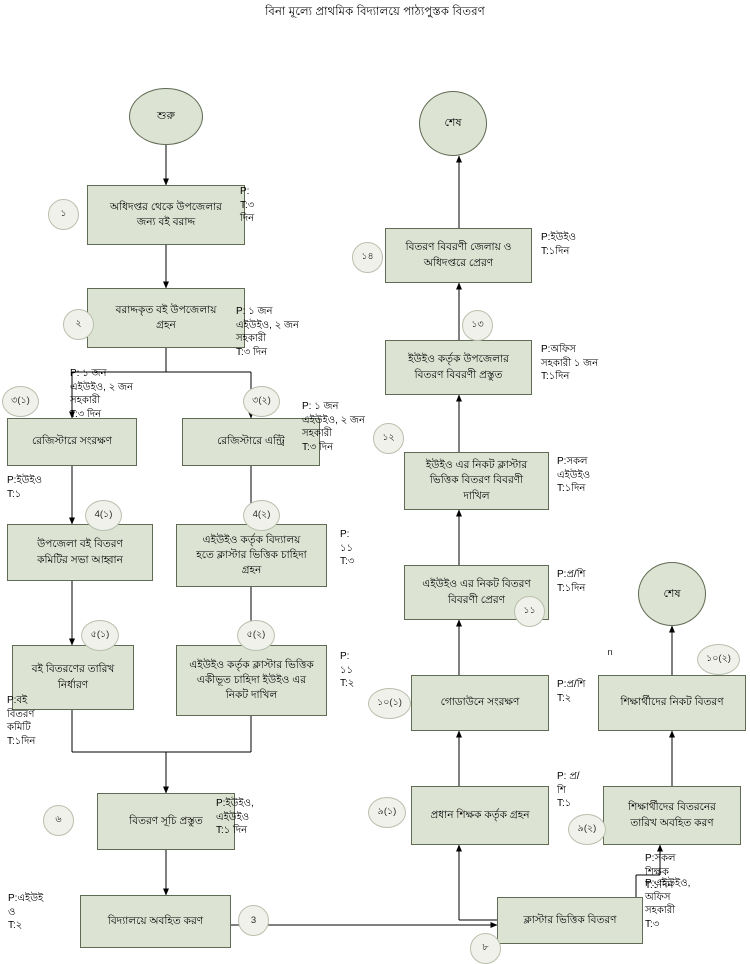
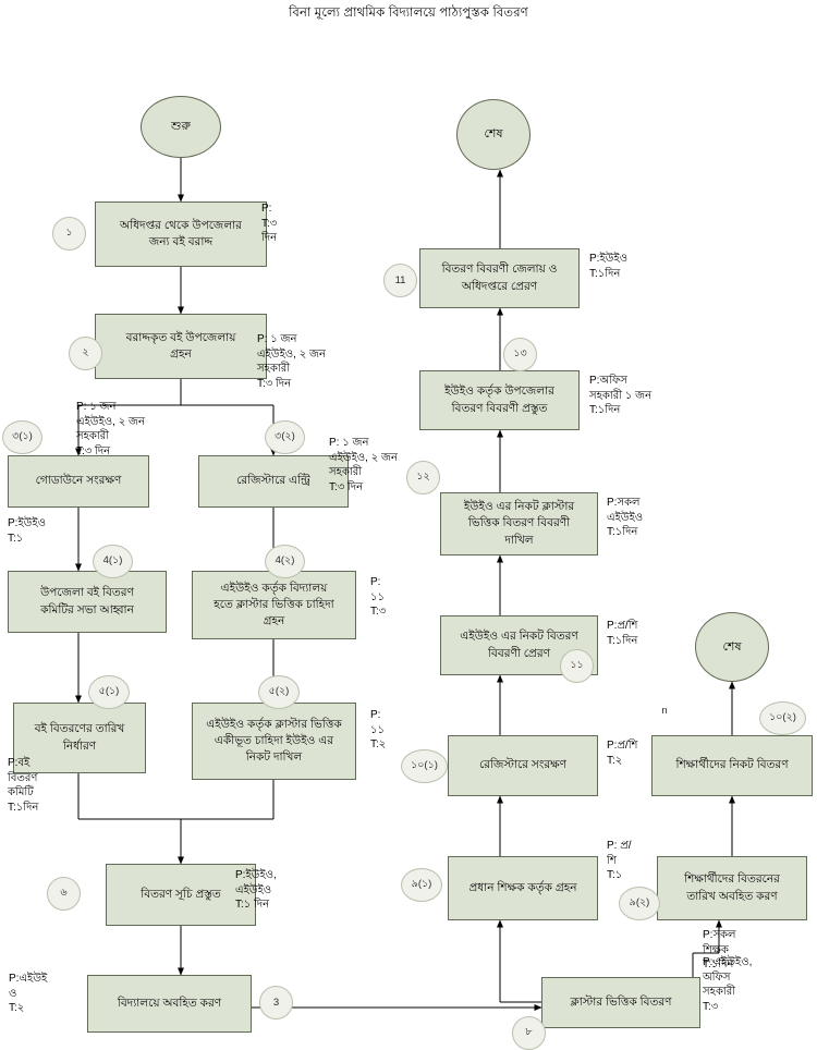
  বিনা মূল্যে প্রাথমিক বিদ্যালয়ে পাঠ্যপুস্তক বিতরণ
  শুরু
  শেষ
  শেষ
  অধিদপ্তর থেকে উপজেলার
  জন্য বই বরাদ্দ
  বরাদ্দকৃত বই উপজেলায়
  গ্রহন
- রেজিস্টারে সংরক্ষণ
+ গোডাউনে সংরক্ষণ
  রেজিস্টারে এন্ট্রি
  উপজেলা বই বিতরণ
  কমিটির সভা আহ্বান
  এইউইও কর্তৃক বিদ্যালয়
  হতে ক্লাস্টার ভিত্তিক চাহিদা
  গ্রহন
  বই বিতরণের তারিখ
  নির্ধারণ
  এইউইও কর্তৃক ক্লাস্টার ভিত্তিক
  একীভূত চাহিদা ইউইও এর
  নিকট দাখিল
  বিতরণ সূচি প্রস্তুত
  বিদ্যালয়ে অবহিত করণ
  ক্লাস্টার ভিত্তিক বিতরণ
  প্রধান শিক্ষক কর্তৃক গ্রহন
  শিক্ষার্থীদের বিতরনের
  তারিখ অবহিত করণ
- গোডাউনে সংরক্ষণ
+ রেজিস্টারে সংরক্ষণ
  শিক্ষার্থীদের নিকট বিতরণ
  এইউইও এর নিকট বিতরণ
  বিবরণী প্রেরণ
  ইউইও এর নিকট ক্লাস্টার
  ভিত্তিক বিতরণ বিবরণী
  দাখিল
  ইউইও কর্তৃক উপজেলার
  বিতরণ বিবরণী প্রস্তুত
  বিতরণ বিবরণী জেলায় ও
  অধিদপ্তরে প্রেরণ
  ১
  ২
  ৩(১)
  ৩(২)
  4(১)
  4(২)
  ৫(১)
  ৫(২)
  ৬
  3
  ৮
  ৯(১)
  ৯(২)
  ১০(১)
  ১০(২)
  ১১
  ১২
  ১৩
- ১৪
+ 11
  n
  P:
  T:৩
  দিন
  P: ১ জন
  এইউইও, ২ জন
  সহকারী
  T:৩ দিন
  P: ১ জন
  এইউইও, ২ জন
  সহকারী
  T:৩ দিন
  P: ১ জন
  এইউইও, ২ জন
  সহকারী
  T:৩ দিন
  P:ইউইও
  T:১
  P:
  ১১
  T:৩
  P:বই
  বিতরণ
  কমিটি
  T:১দিন
  P:
  ১১
  T:২
  P:ইউইও,
  এইউইও
  T:১ দিন
  P:এইউই
  ও
  T:২
  P:এইউইও,
  অফিস
  সহকারী
  T:৩
  P: প্র/
  শি
  T:১
  P:সকল
  শিক্ষক
  T:১দিন
  P:প্র/শি
  T:২
  P:প্র/শি
  T:১দিন
  P:সকল
  এইউইও
  T:১দিন
  P:অফিস
  সহকারী ১ জন
  T:১দিন
  P:ইউইও
  T:১দিন
